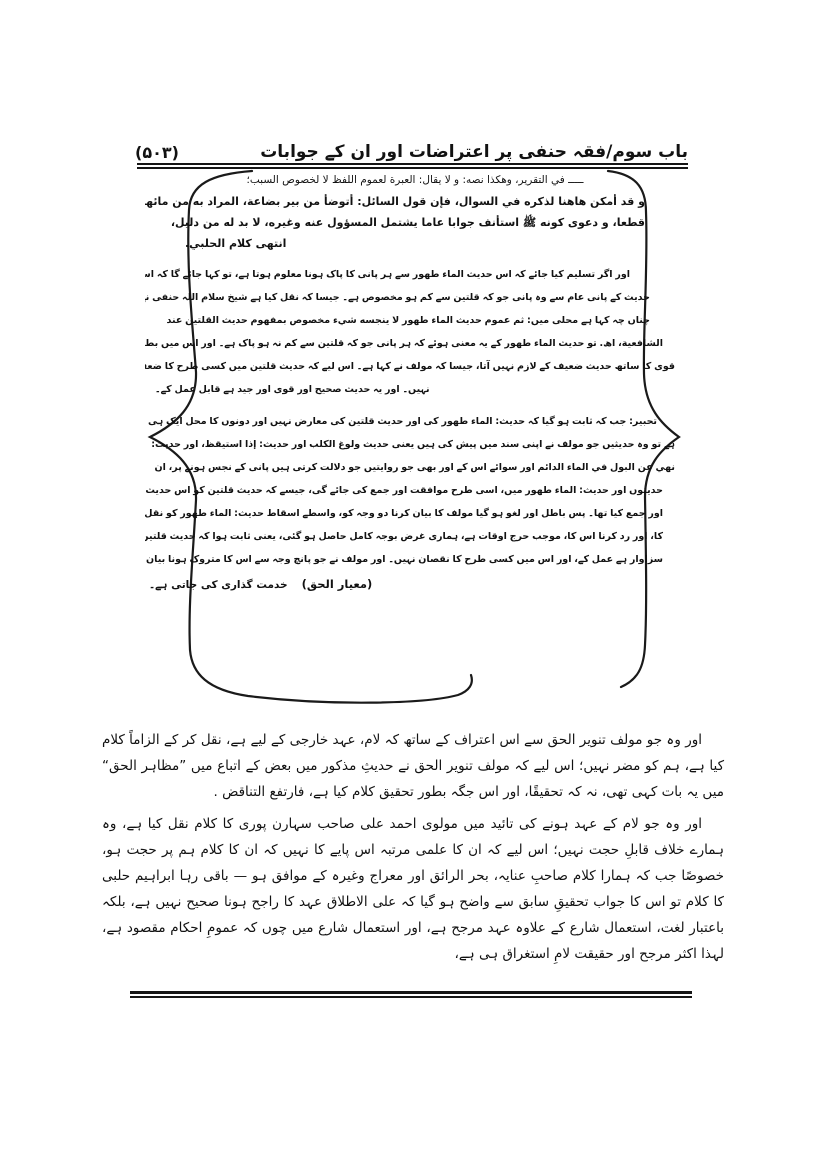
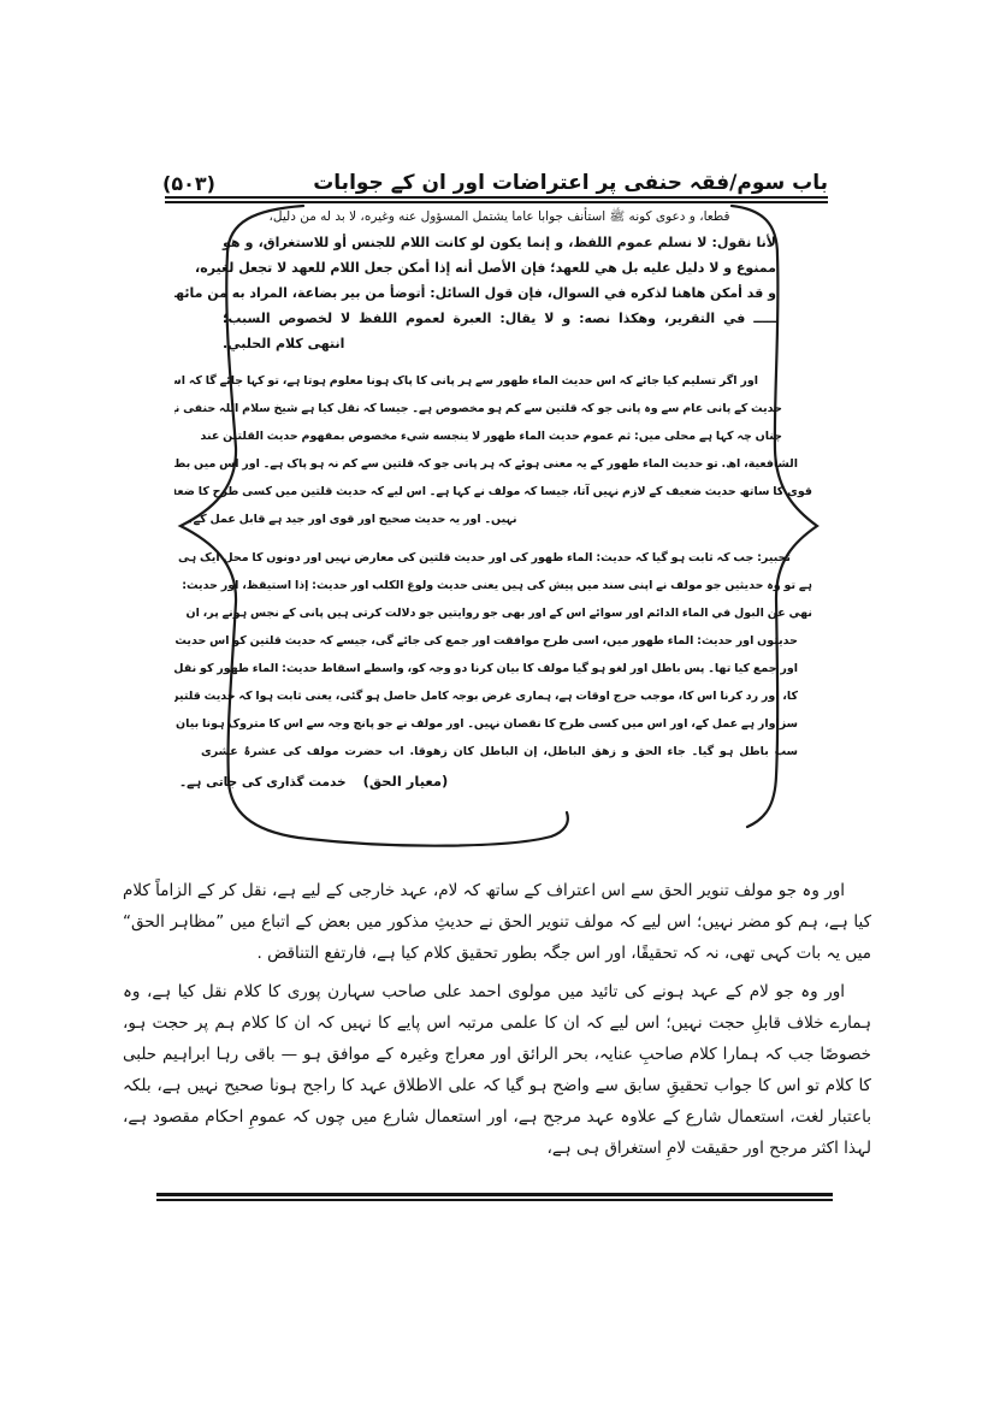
  (۵۰۳)
  باب سوم/فقہ حنفی پر اعتراضات اور ان کے جوابات
- ـــــ في التقرير، وهكذا نصه: و لا يقال: العبرة لعموم اللفظ لا لخصوص السبب؛
+ قطعا، و دعوى كونه ﷺ استأنف جوابا عاما يشتمل المسؤول عنه وغيره، لا بد له من دليل،
+ لأنا نقول: لا نسلم عموم اللفظ، و إنما يكون لو كانت اللام للجنس أو للاستغراق، و هو
+ ممنوع و لا دليل عليه بل هي للعهد؛ فإن الأصل أنه إذا أمكن جعل اللام للعهد لا تجعل لغيره،
  و قد أمكن هاهنا لذكره في السوال، فإن قول السائل: أتوضأ من بير بضاعة، المراد به من مائه
- قطعا، و دعوى كونه ﷺ استأنف جوابا عاما يشتمل المسؤول عنه وغيره، لا بد له من دليل،
+ ـــــ في التقرير، وهكذا نصه: و لا يقال: العبرة لعموم اللفظ لا لخصوص السبب؛
  انتهى كلام الحلبي.
  اور اگر تسلیم کیا جائے کہ اس حدیث الماء طهور سے ہر پانی کا پاک ہونا معلوم ہوتا ہے، تو کہا جائے گا کہ اس
  حدیث کے پانی عام سے وہ پانی جو کہ قلتین سے کم ہو مخصوص ہے۔ جیسا کہ نقل کیا ہے شیخ سلام اللہ حنفی ن
  چناں چہ کہا ہے محلی میں: ثم عموم حديث الماء طهور لا ينجسه شيء مخصوص بمفهوم حديث القلتين عند
  الشافعية، اھ. تو حدیث الماء طهور کے یہ معنی ہوئے کہ ہر پانی جو کہ قلتین سے کم نہ ہو پاک ہے۔ اور اس میں بط
  قوی کا ساتھ حدیث ضعیف کے لازم نہیں آتا، جیسا کہ مولف نے کہا ہے۔ اس لیے کہ حدیث قلتین میں کسی طرح کا ضع
  نہیں۔ اور یہ حدیث صحیح اور قوی اور جید ہے قابل عمل کے۔
  تحبیر: جب کہ ثابت ہو گیا کہ حدیث: الماء طهور کی اور حدیث قلتین کی معارض نہیں اور دونوں کا محل ایک ہی
  ہے تو وہ حدیثیں جو مولف نے اپنی سند میں پیش کی ہیں یعنی حدیث ولوغ الكلب اور حدیث: إذا استيقظ، اور حدیث:
  نهي عن البول في الماء الدائم اور سوائے اس کے اور بھی جو روایتیں جو دلالت کرتی ہیں پانی کے نجس ہونے پر، ان
  حدیثوں اور حدیث: الماء طهور میں، اسی طرح موافقت اور جمع کی جائے گی، جیسے کہ حدیث قلتین کو اس حدیث
  اور جمع کیا تھا۔ پس باطل اور لغو ہو گیا مولف کا بیان کرنا دو وجہ کو، واسطے اسقاط حدیث: الماء طهور کو نقل
  کا، اور رد کرنا اس کا، موجب حرج اوقات ہے، ہماری غرض بوجہ کامل حاصل ہو گئی، یعنی ثابت ہوا کہ حدیث قلتین
  سزاوار ہے عمل کے، اور اس میں کسی طرح کا نقصان نہیں۔ اور مولف نے جو پانچ وجہ سے اس کا متروک ہونا بیان
+ سب باطل ہو گیا۔ جاء الحق و زهق الباطل، إن الباطل كان زهوقا. اب حضرت مولف کی عشرۂ عشری
  خدمت گذاری کی جاتی ہے۔
  (معیار الحق)
  اور وہ جو مولف تنویر الحق سے اس اعتراف کے ساتھ کہ لام، عہد خارجی کے لیے ہے، نقل کر کے الزاماً کلام کیا ہے، ہم کو مضر نہیں؛ اس لیے کہ مولف تنویر الحق نے حدیثِ مذکور میں بعض کے اتباع میں ”مظاہر الحق“ میں یہ بات کہی تھی، نہ کہ تحقیقًا، اور اس جگہ بطور تحقیق کلام کیا ہے، فارتفع التناقض .
  اور وہ جو لام کے عہد ہونے کی تائید میں مولوی احمد علی صاحب سہارن پوری کا کلام نقل کیا ہے، وہ ہمارے خلاف قابلِ حجت نہیں؛ اس لیے کہ ان کا علمی مرتبہ اس پایے کا نہیں کہ ان کا کلام ہم پر حجت ہو، خصوصًا جب کہ ہمارا کلام صاحبِ عنایہ، بحر الرائق اور معراج وغیرہ کے موافق ہو — باقی رہا ابراہیم حلبی کا کلام تو اس کا جواب تحقیقِ سابق سے واضح ہو گیا کہ علی الاطلاق عہد کا راجح ہونا صحیح نہیں ہے، بلکہ باعتبار لغت، استعمال شارع کے علاوہ عہد مرجح ہے، اور استعمال شارع میں چوں کہ عمومِ احکام مقصود ہے، لہذا اکثر مرجح اور حقیقت لامِ استغراق ہی ہے،
